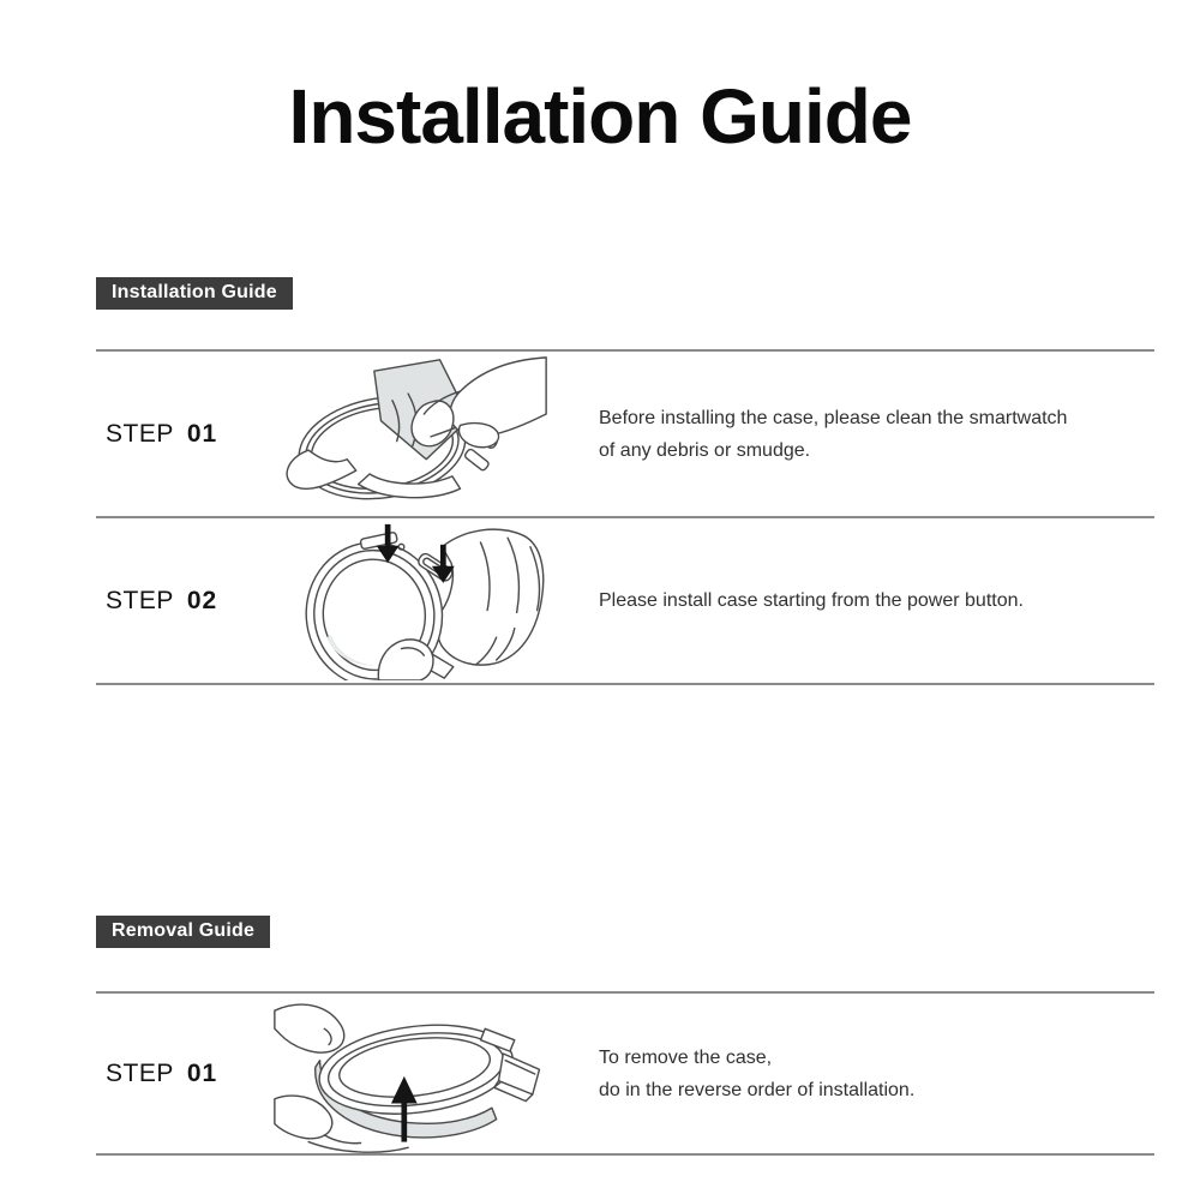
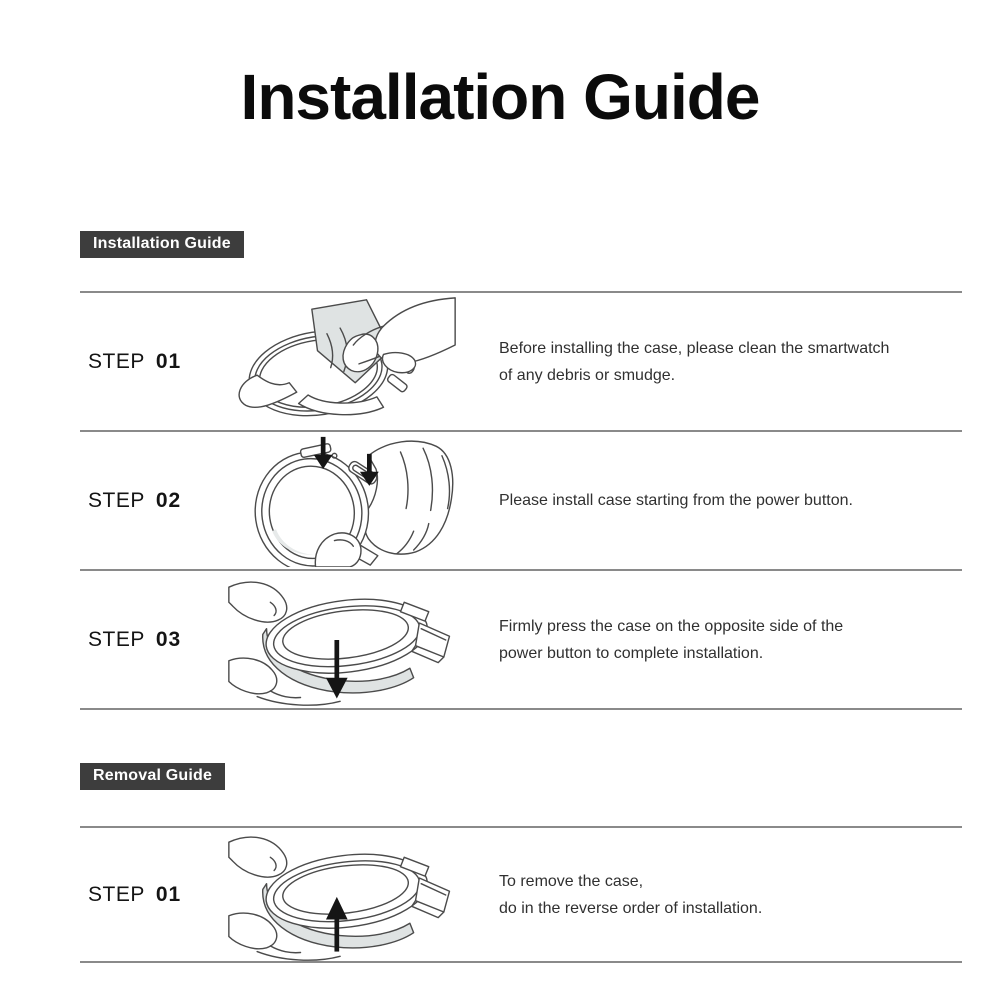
  Installation Guide
  Installation Guide
  STEP 01
  Before installing the case, please clean the smartwatch
  of any debris or smudge.
  STEP 02
  Please install case starting from the power button.
+ STEP 03
+ Firmly press the case on the opposite side of the
+ power button to complete installation.
  Removal Guide
  STEP 01
  To remove the case,
  do in the reverse order of installation.
